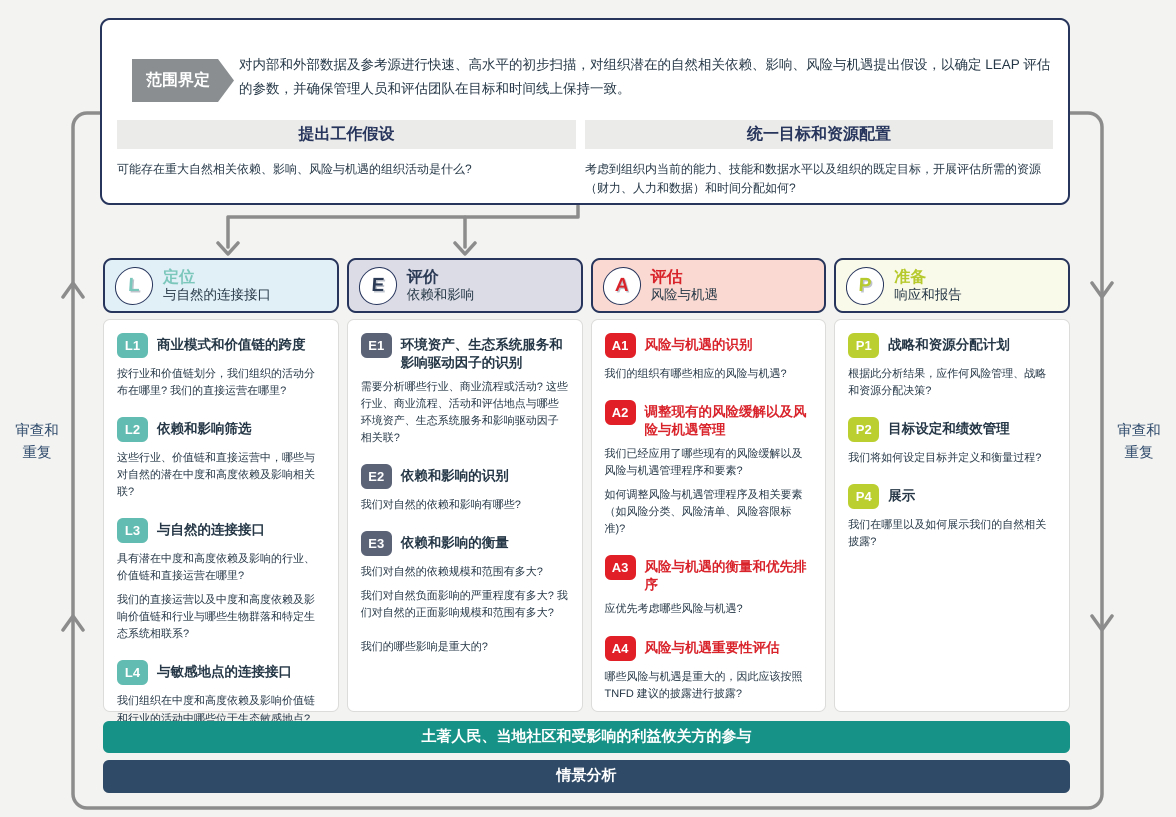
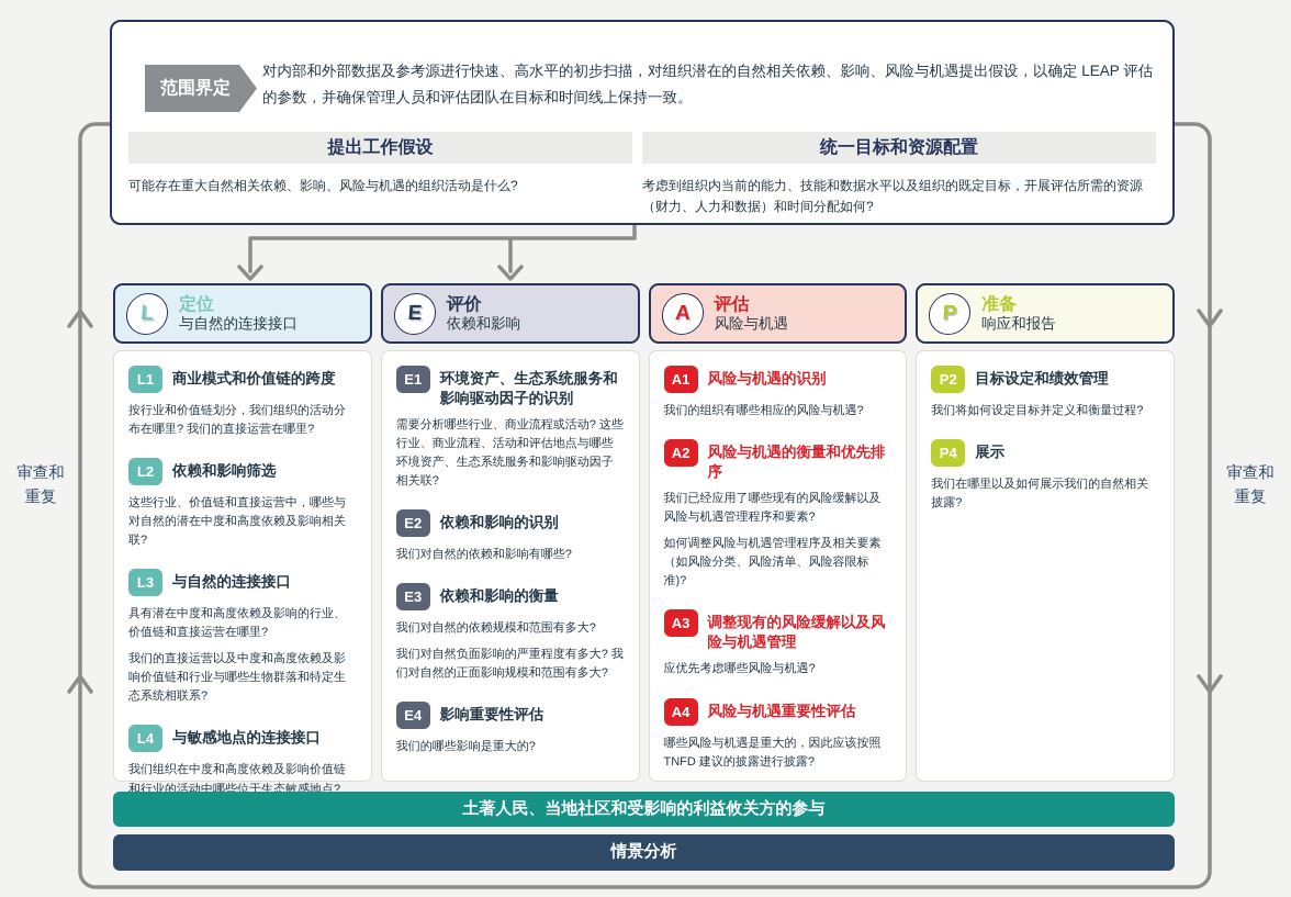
  范围界定
  对内部和外部数据及参考源进行快速、高水平的初步扫描，对组织潜在的自然相关依赖、影响、风险与机遇提出假设，以确定 LEAP 评估的参数，并确保管理人员和评估团队在目标和时间线上保持一致。
  提出工作假设
  统一目标和资源配置
  可能存在重大自然相关依赖、影响、风险与机遇的组织活动是什么?
  考虑到组织内当前的能力、技能和数据水平以及组织的既定目标，开展评估所需的资源（财力、人力和数据）和时间分配如何?
  审查和
  重复
  审查和
  重复
  定位
  与自然的连接接口
  L1
  商业模式和价值链的跨度
  按行业和价值链划分，我们组织的活动分布在哪里? 我们的直接运营在哪里?
  L2
  依赖和影响筛选
  这些行业、价值链和直接运营中，哪些与对自然的潜在中度和高度依赖及影响相关联?
  L3
  与自然的连接接口
  具有潜在中度和高度依赖及影响的行业、价值链和直接运营在哪里?
  我们的直接运营以及中度和高度依赖及影响价值链和行业与哪些生物群落和特定生态系统相联系?
  L4
  与敏感地点的连接接口
  我们组织在中度和高度依赖及影响价值链和行业的活动中哪些位于生态敏感地点?
  评价
  依赖和影响
  E1
  环境资产、生态系统服务和影响驱动因子的识别
  需要分析哪些行业、商业流程或活动? 这些行业、商业流程、活动和评估地点与哪些环境资产、生态系统服务和影响驱动因子相关联?
  E2
  依赖和影响的识别
  我们对自然的依赖和影响有哪些?
  E3
  依赖和影响的衡量
  我们对自然的依赖规模和范围有多大?
  我们对自然负面影响的严重程度有多大? 我们对自然的正面影响规模和范围有多大?
+ E4
+ 影响重要性评估
  我们的哪些影响是重大的?
  评估
  风险与机遇
  A1
  风险与机遇的识别
  我们的组织有哪些相应的风险与机遇?
  A2
- 调整现有的风险缓解以及风险与机遇管理
+ 风险与机遇的衡量和优先排序
  我们已经应用了哪些现有的风险缓解以及风险与机遇管理程序和要素?
  如何调整风险与机遇管理程序及相关要素（如风险分类、风险清单、风险容限标准)?
  A3
- 风险与机遇的衡量和优先排序
+ 调整现有的风险缓解以及风险与机遇管理
  应优先考虑哪些风险与机遇?
  A4
  风险与机遇重要性评估
  哪些风险与机遇是重大的，因此应该按照 TNFD 建议的披露进行披露?
  准备
  响应和报告
- P1
- 战略和资源分配计划
- 根据此分析结果，应作何风险管理、战略和资源分配决策?
  P2
  目标设定和绩效管理
  我们将如何设定目标并定义和衡量过程?
  P4
  展示
  我们在哪里以及如何展示我们的自然相关披露?
  土著人民、当地社区和受影响的利益攸关方的参与
  情景分析
